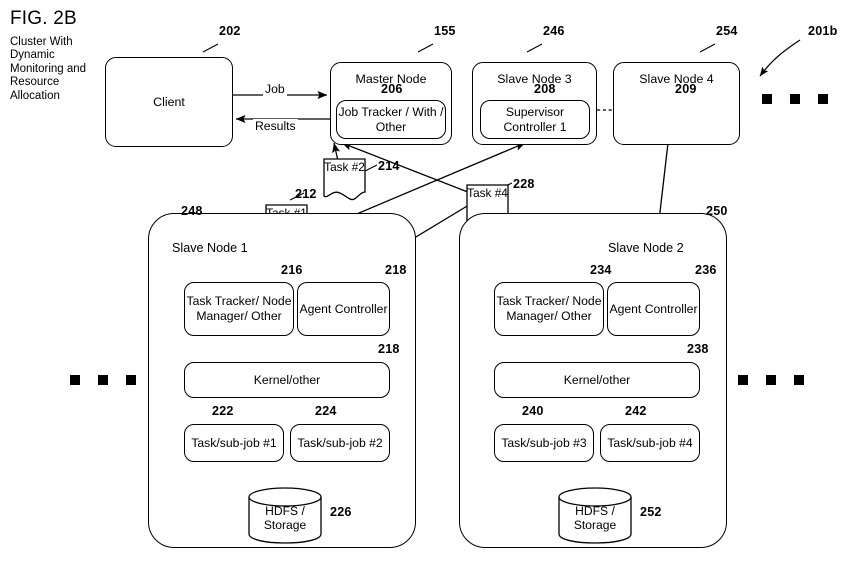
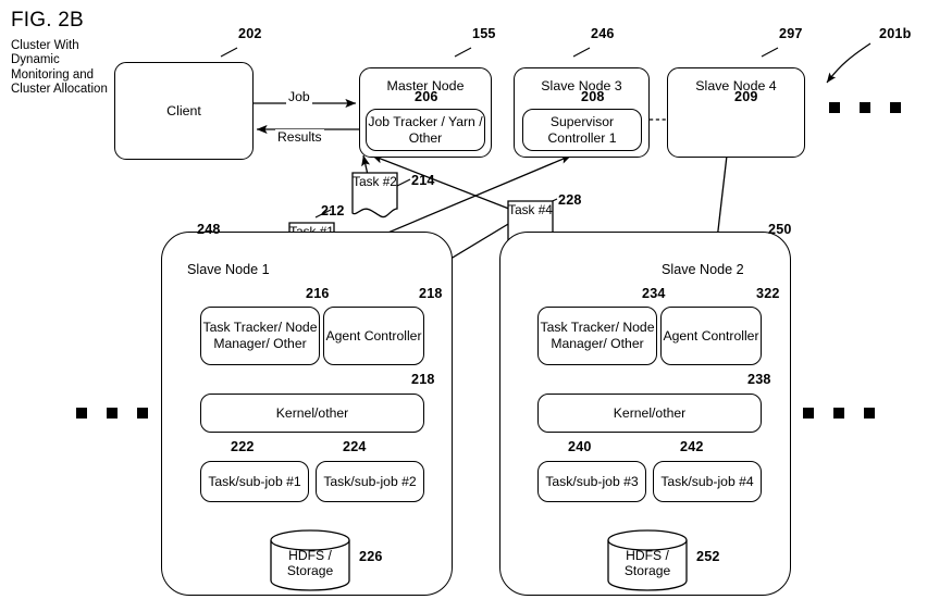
  FIG. 2B
- Cluster With Dynamic Monitoring and Resource Allocation
+ Cluster With Dynamic Monitoring and Cluster Allocation
  201b
  Client
  202
  Master Node
- Job Tracker / With / Other
+ Job Tracker / Yarn / Other
  155
  206
  Slave Node 3
  Supervisor Controller 1
  246
  208
  Slave Node 4
- 254
+ 297
  209
  Job
  Results
  Task #2
  214
  212
  Task #4
  228
  Slave Node 1
  248
  Task Tracker/ Node Manager/ Other
  216
  Agent Controller
  218
  Kernel/other
  218
  Task/sub-job #1
  222
  Task/sub-job #2
  224
  HDFS / Storage
  226
  Slave Node 2
  250
  Task Tracker/ Node Manager/ Other
  234
  Agent Controller
- 236
+ 322
  Kernel/other
  238
  Task/sub-job #3
  240
  Task/sub-job #4
  242
  HDFS / Storage
  252
